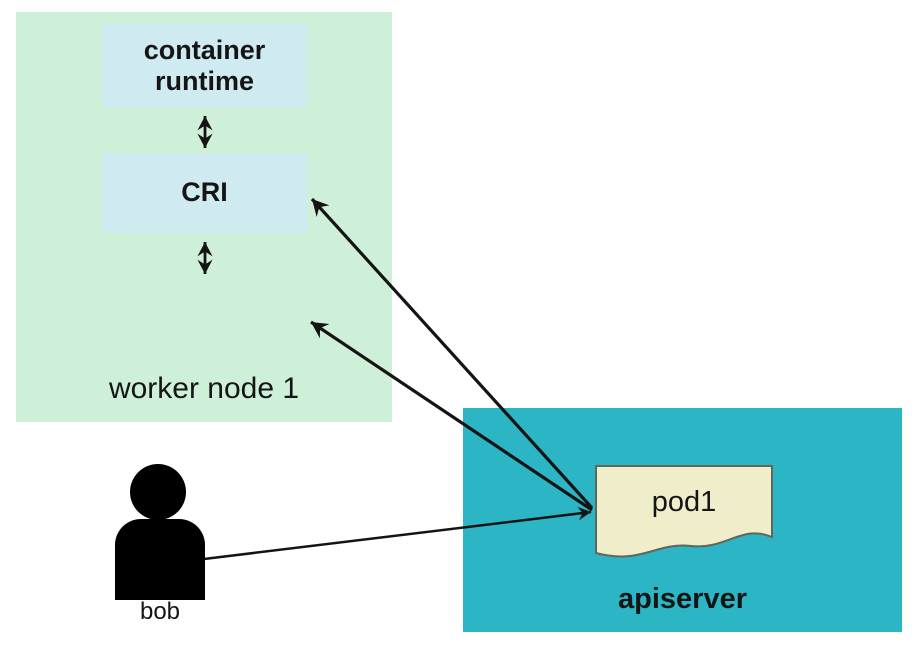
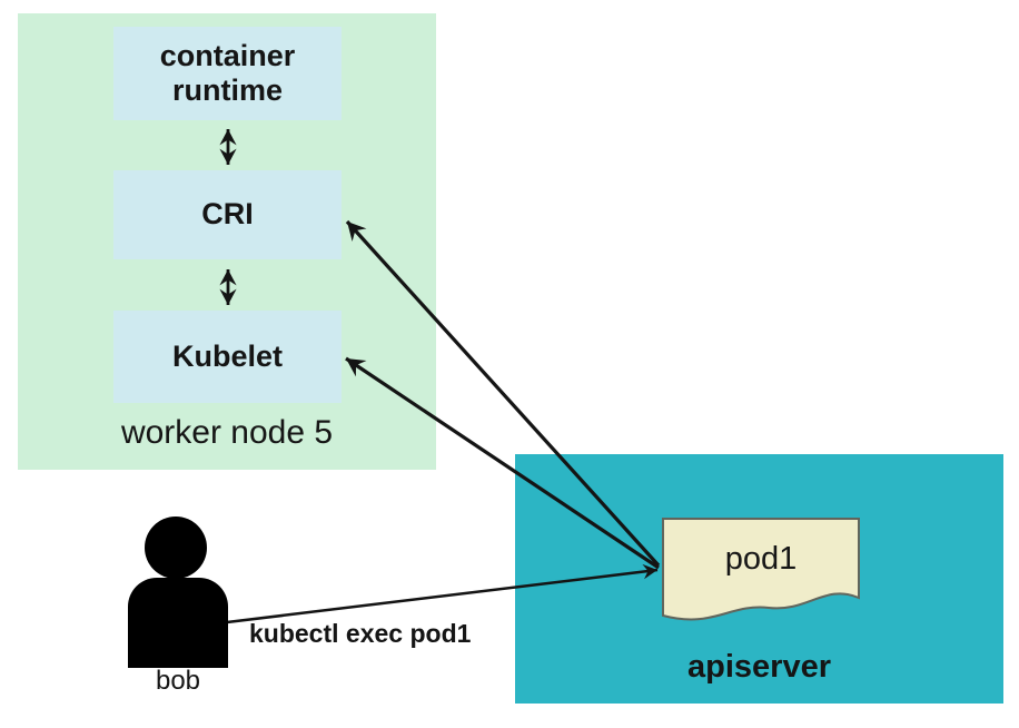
  container runtime
  CRI
+ Kubelet
- worker node 1
+ worker node 5
  apiserver
  pod1
  bob
+ kubectl exec pod1
